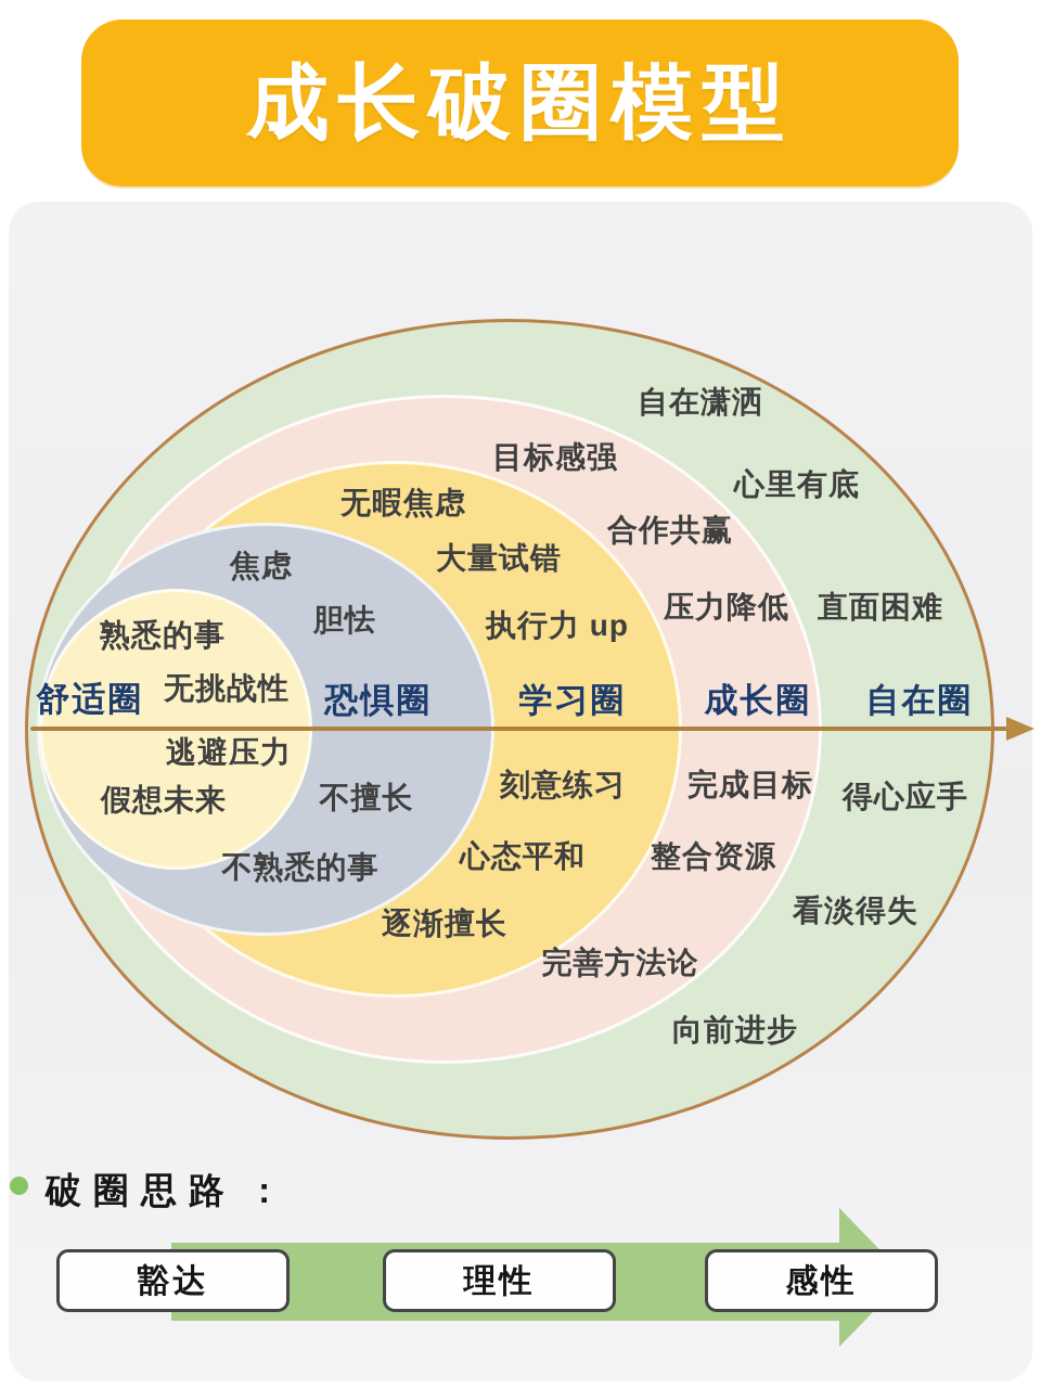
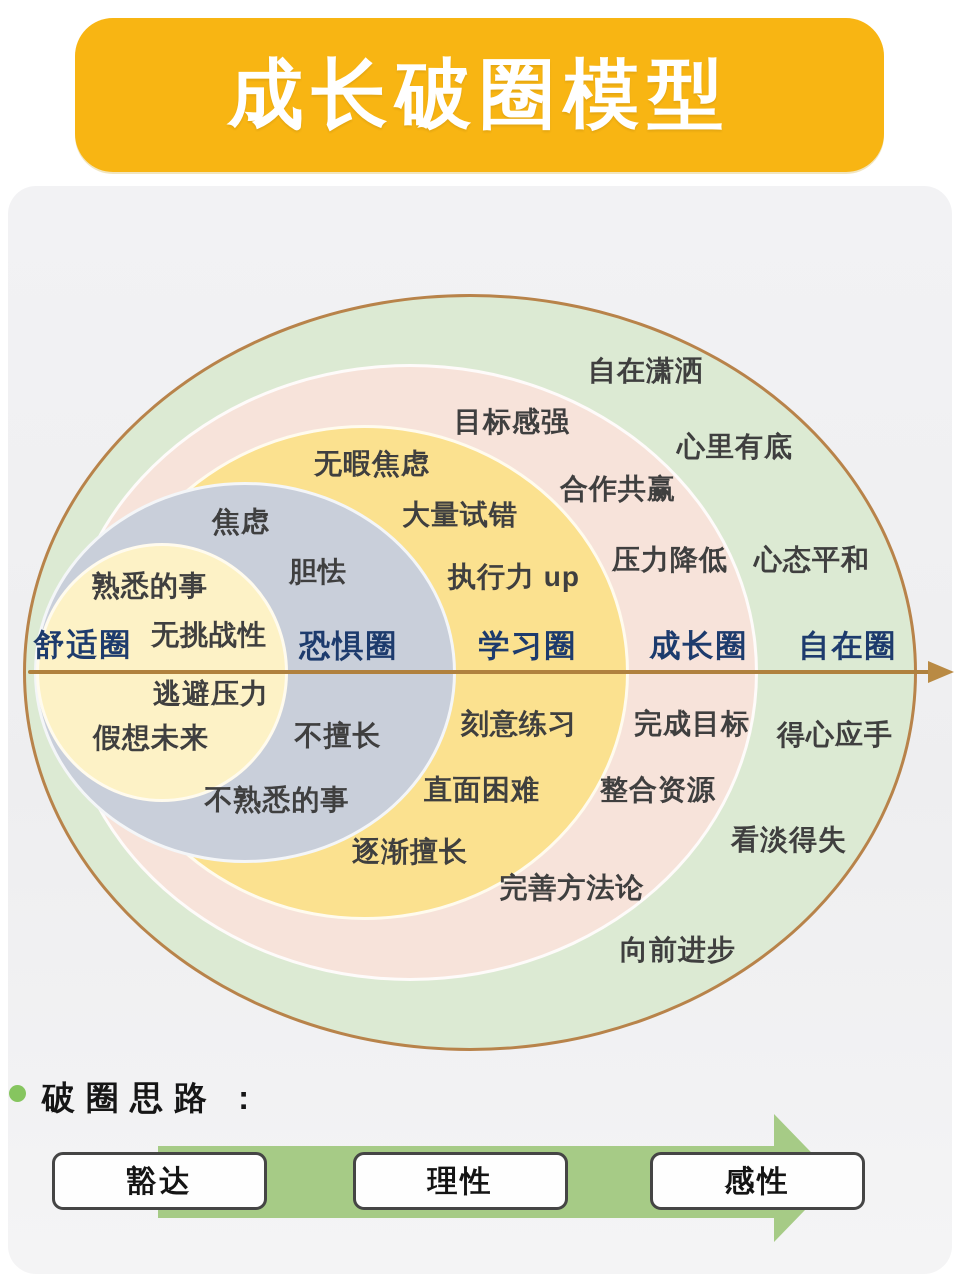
  成长破圈模型
  自在潇洒
  目标感强
  心里有底
  无暇焦虑
  合作共赢
  大量试错
  焦虑
  压力降低
- 直面困难
+ 心态平和
  胆怯
  执行力 up
  熟悉的事
  无挑战性
  逃避压力
  刻意练习
  完成目标
  得心应手
  不擅长
  假想未来
- 心态平和
+ 直面困难
  整合资源
  不熟悉的事
  看淡得失
  逐渐擅长
  完善方法论
  向前进步
  自在圈
  成长圈
  学习圈
  恐惧圈
  舒适圈
  破圈思路 :
  豁达
  理性
  感性
